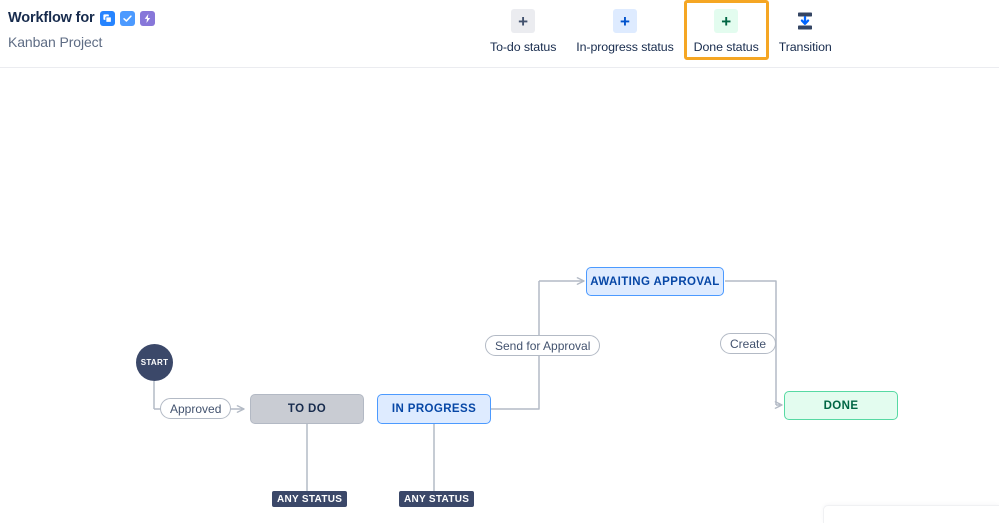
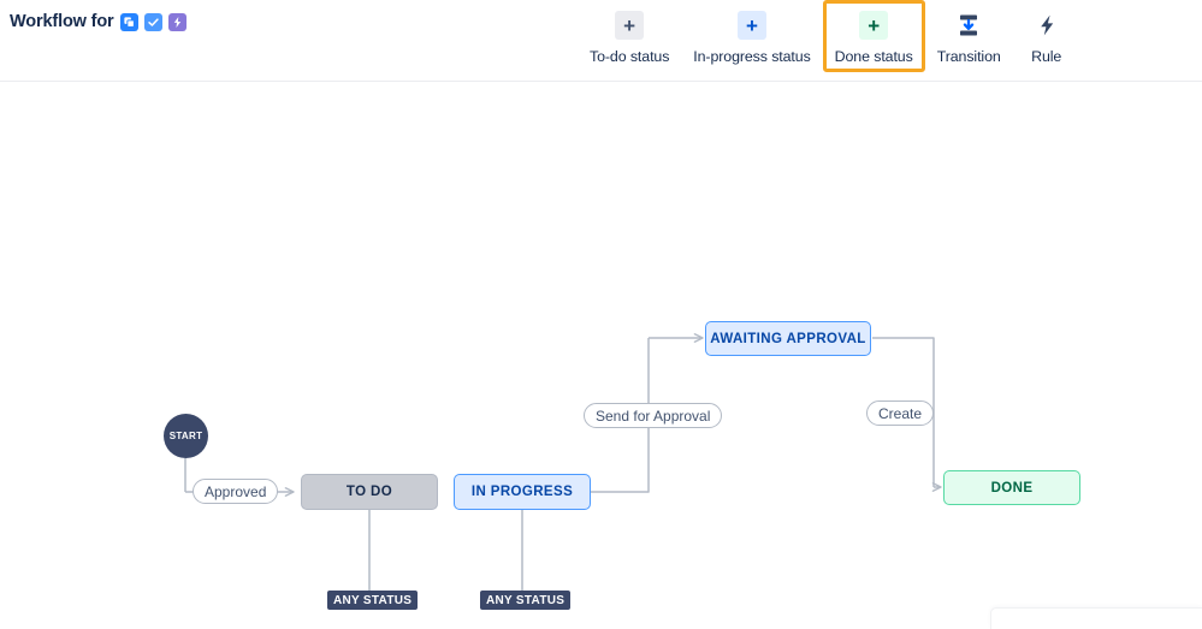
  Workflow for
- Kanban Project
  +
  To-do status
  +
  In-progress status
  +
  Done status
  Transition
+ Rule
  START
  TO DO
  IN PROGRESS
  AWAITING APPROVAL
  DONE
  Approved
  Send for Approval
  Create
  ANY STATUS
  ANY STATUS
